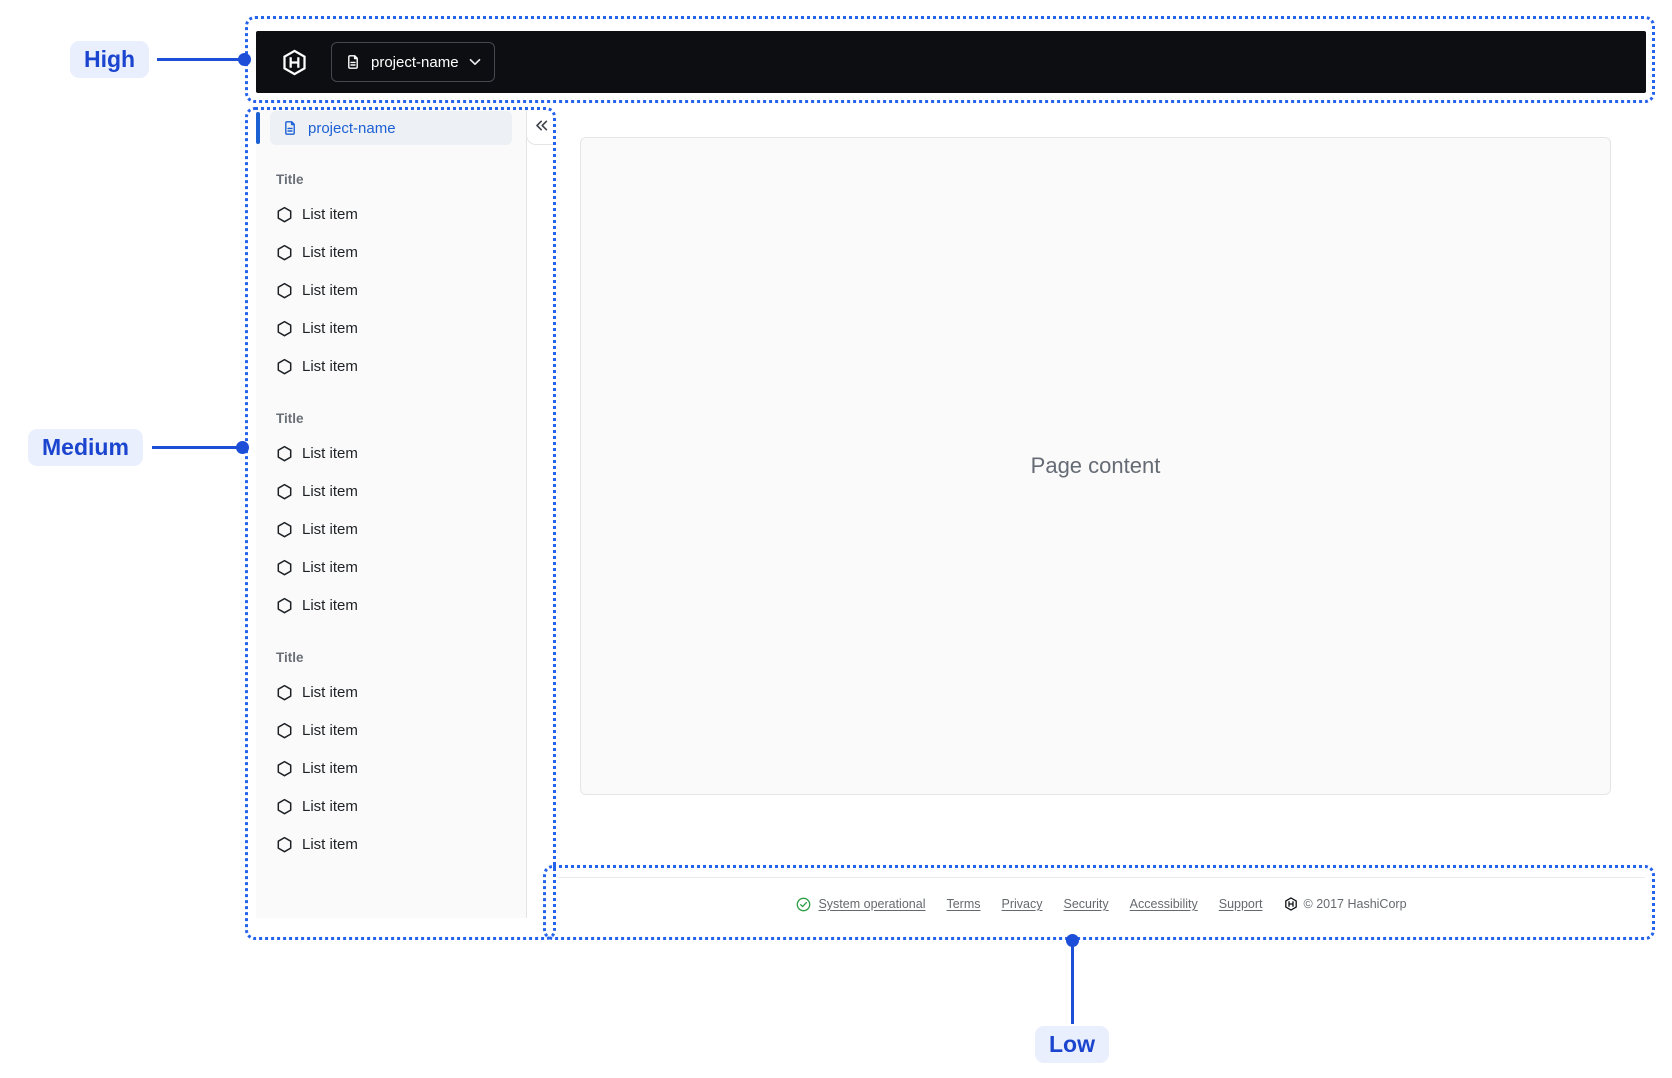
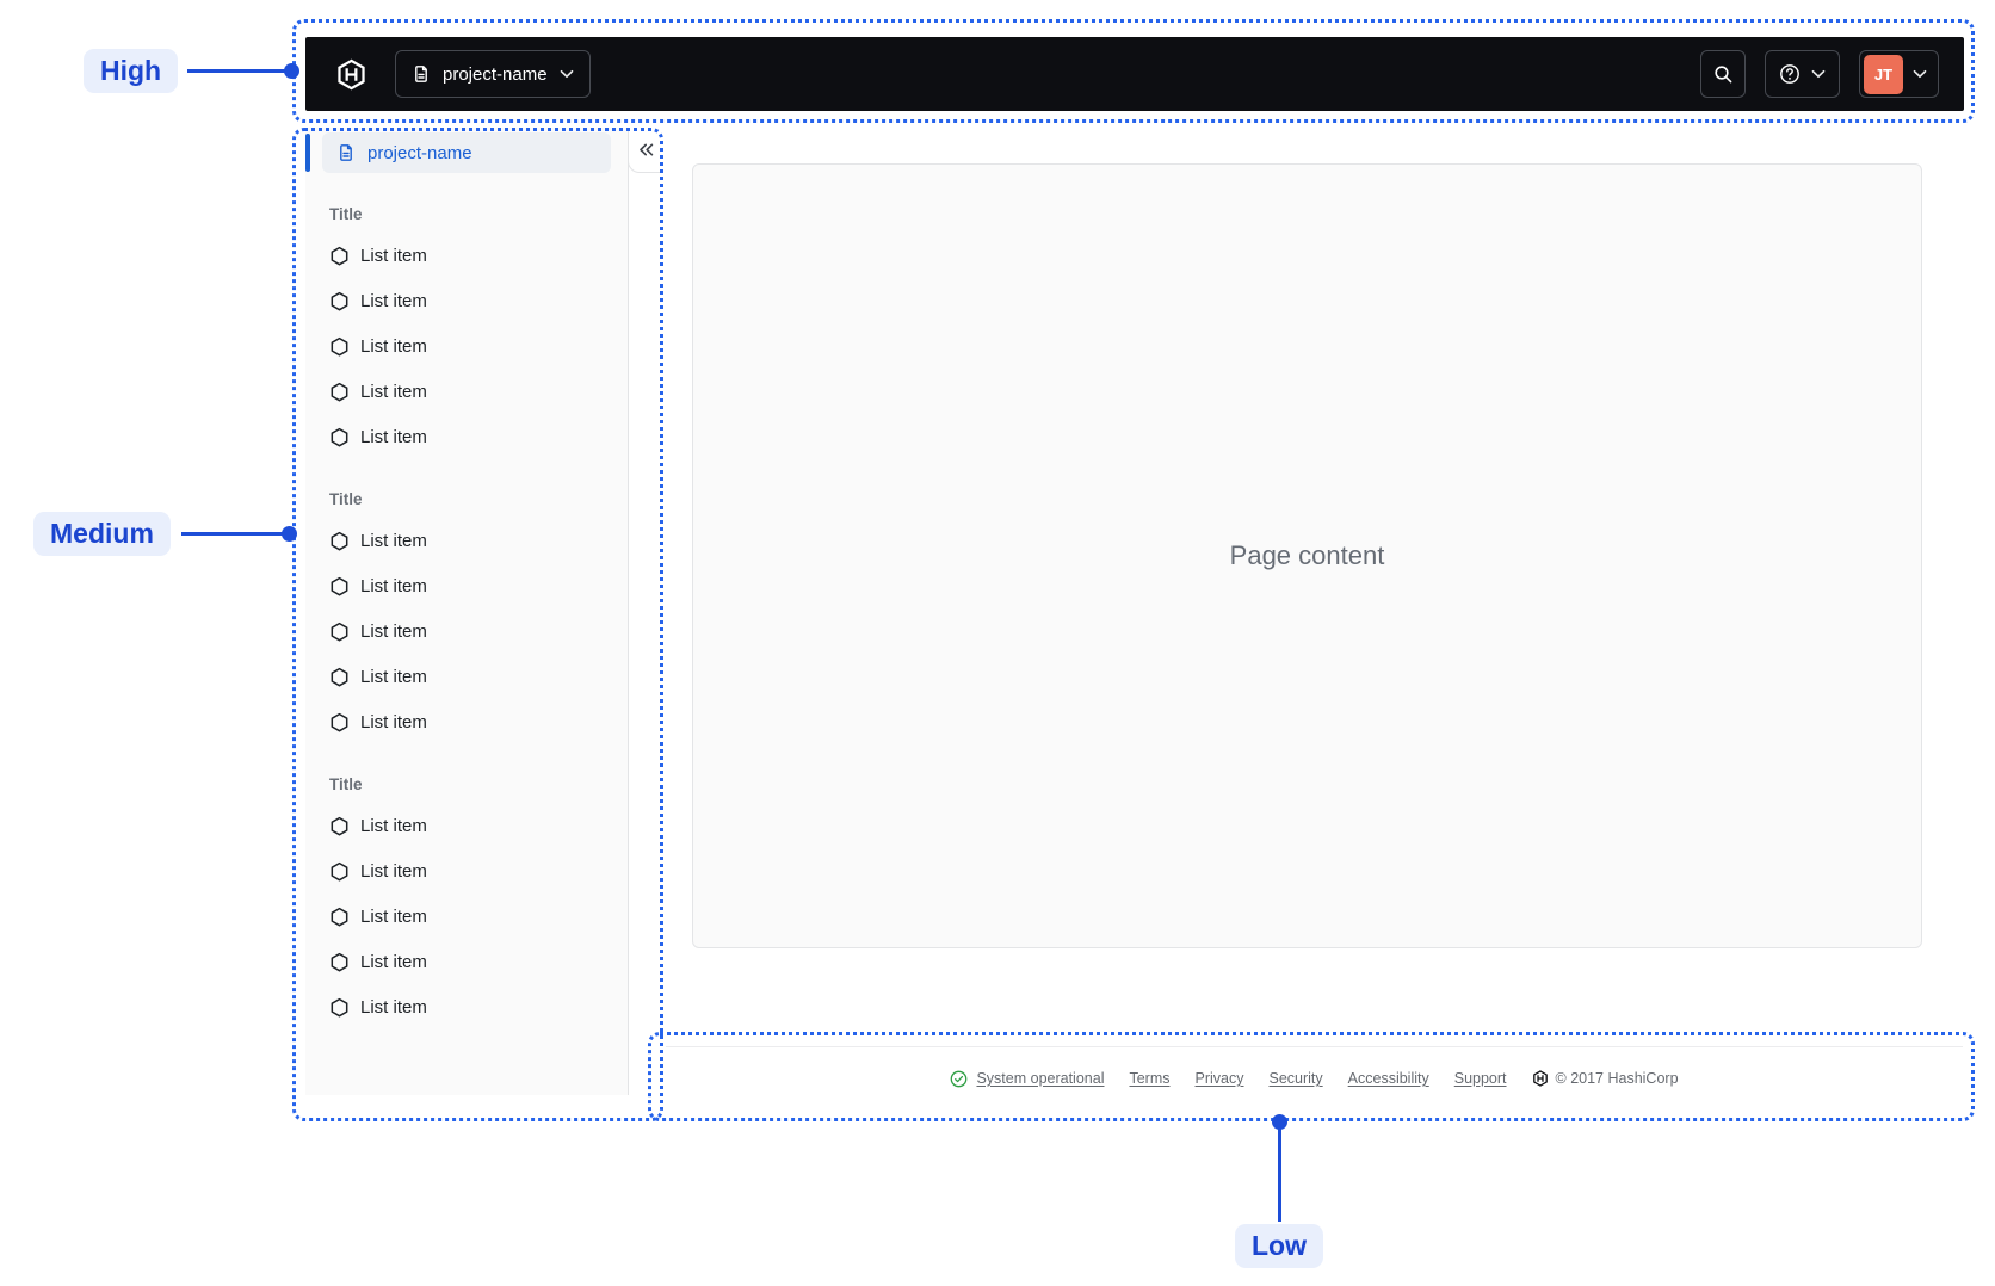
  project-name
+ JT
  project-name
  Title
  List item
  List item
  List item
  List item
  List item
  Title
  List item
  List item
  List item
  List item
  List item
  Title
  List item
  List item
  List item
  List item
  List item
  Page content
  System operational
  Terms
  Privacy
  Security
  Accessibility
  Support
  © 2017 HashiCorp
  High
  Medium
  Low
